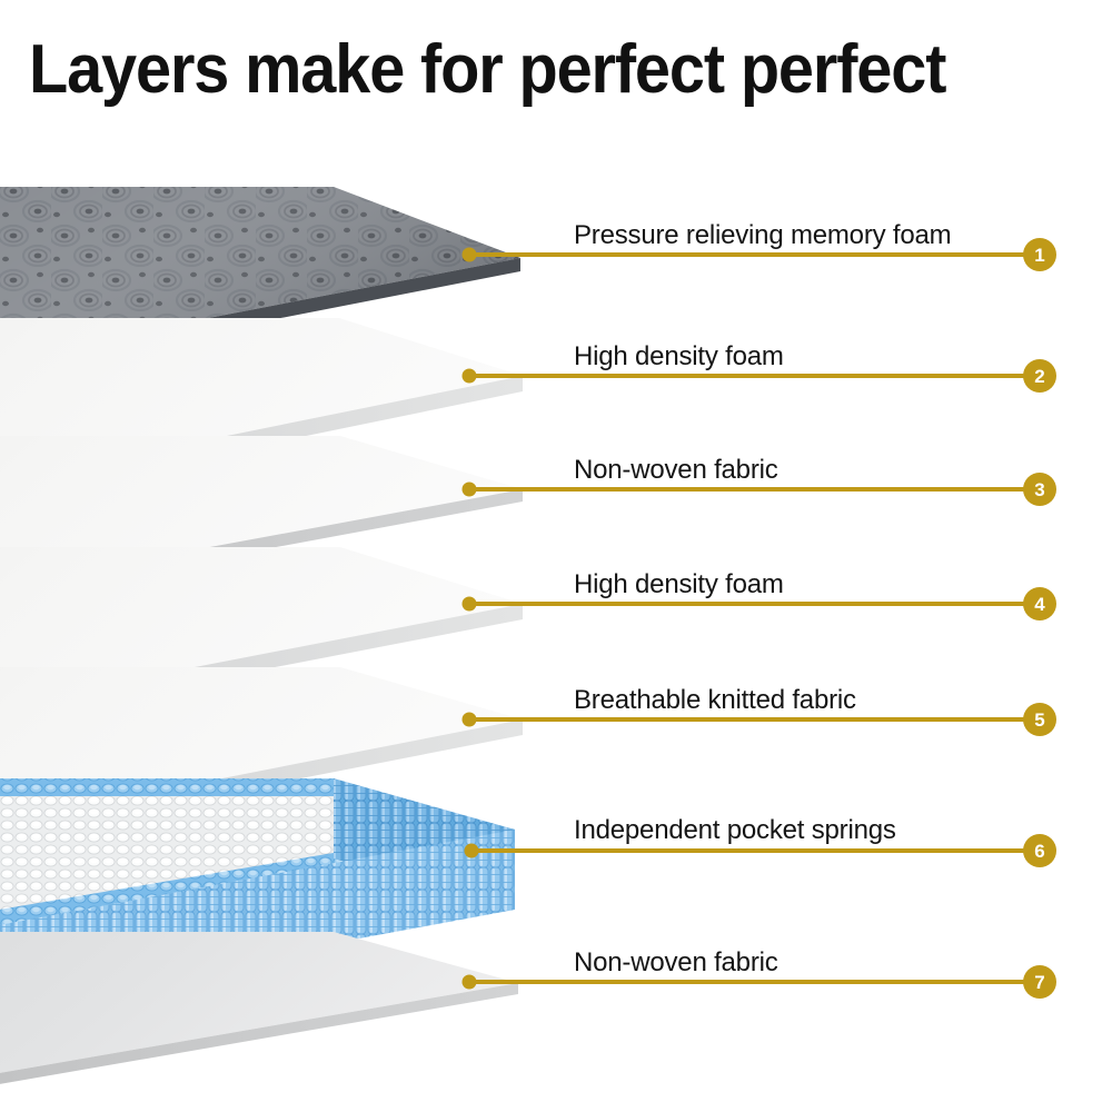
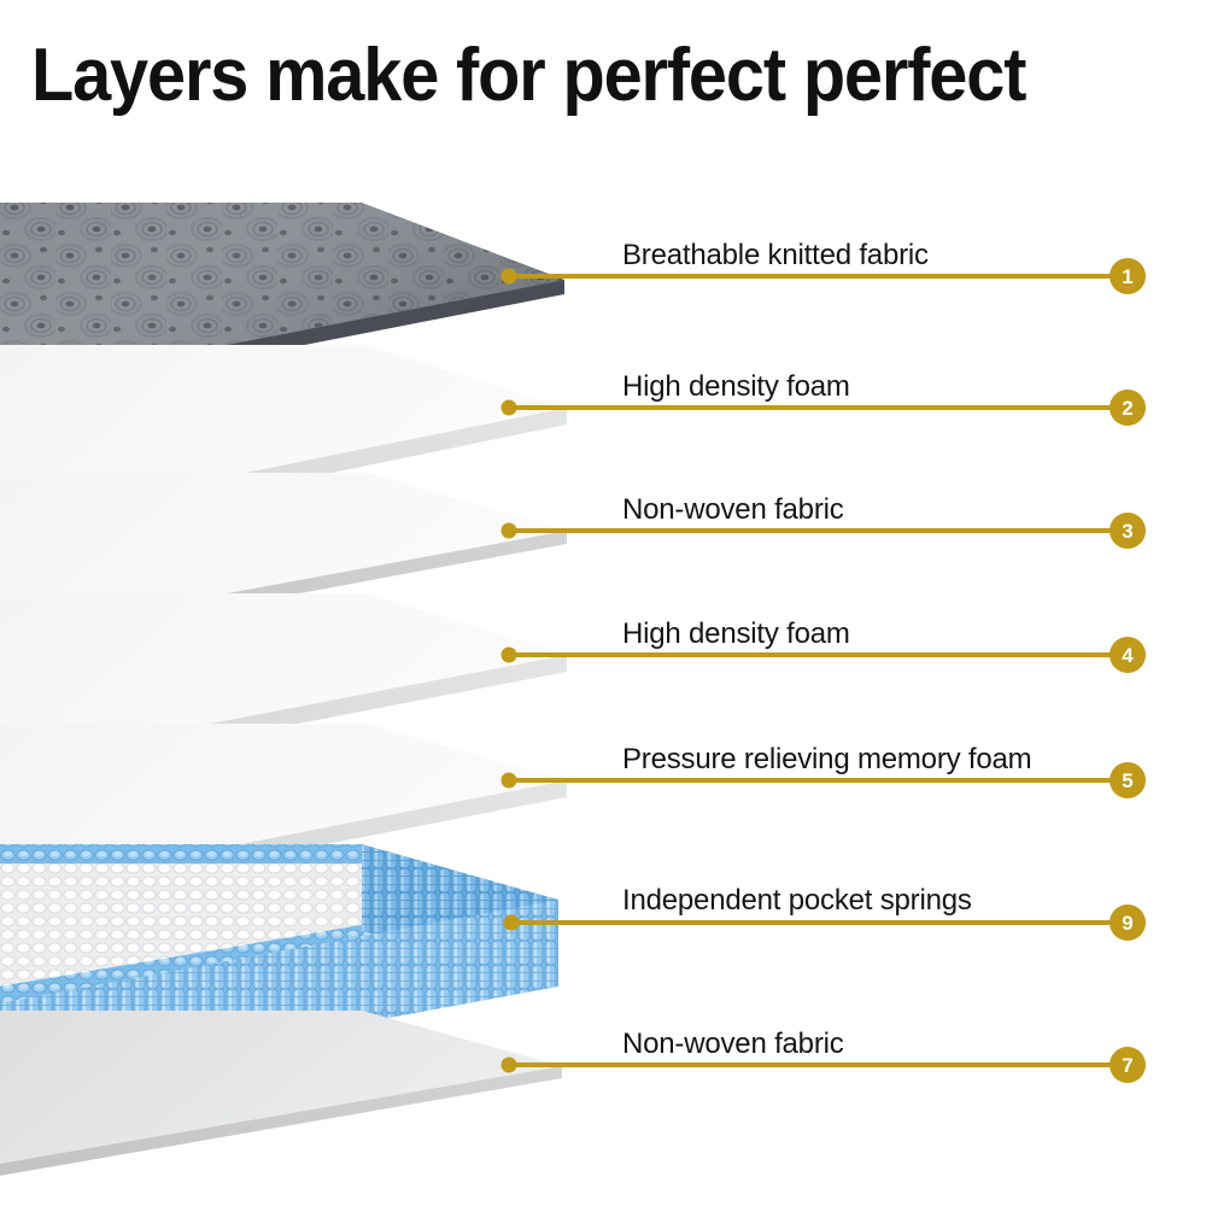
  Layers make for perfect perfect
- Pressure relieving memory foam
+ Breathable knitted fabric
  1
  High density foam
  2
  Non-woven fabric
  3
  High density foam
  4
- Breathable knitted fabric
+ Pressure relieving memory foam
  5
  Independent pocket springs
- 6
+ 9
  Non-woven fabric
  7
